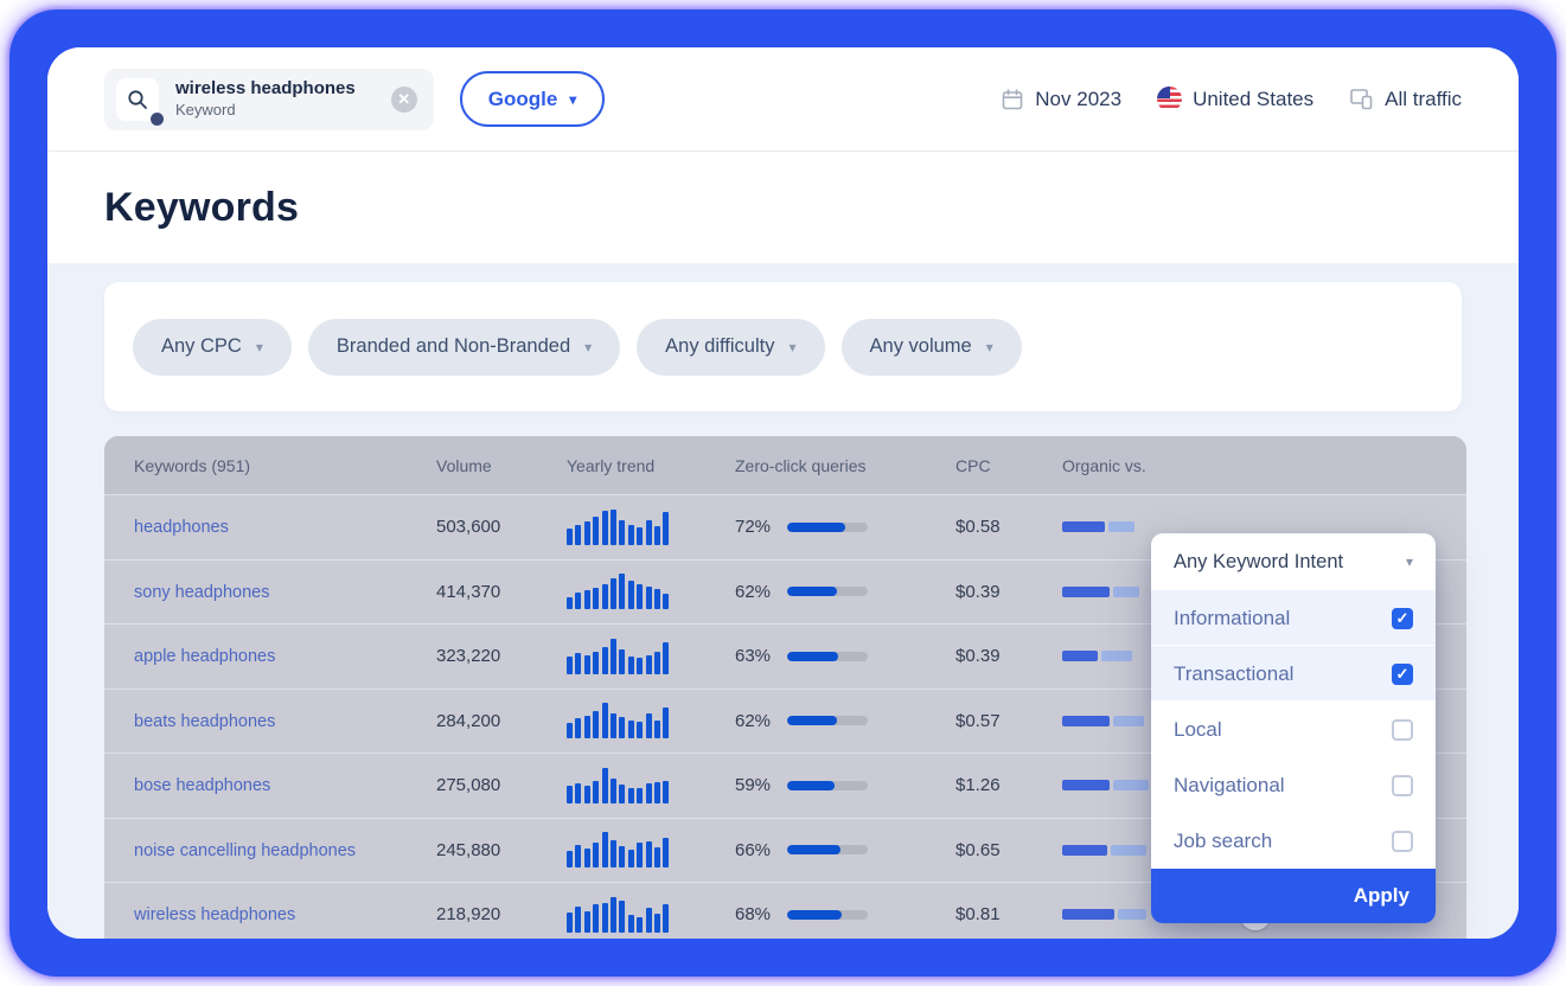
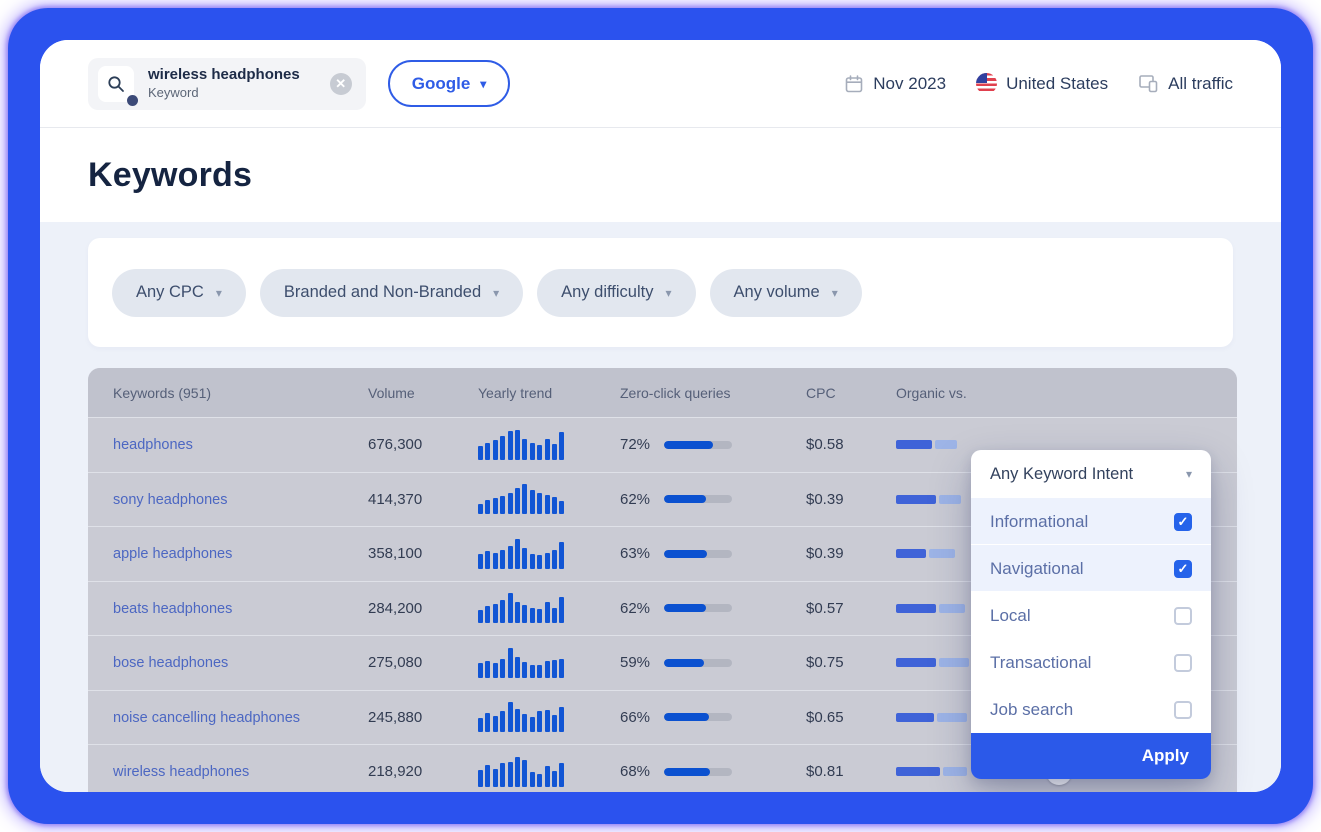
  wireless headphones
  Keyword
  ✕
  Google
  ▾
  Nov 2023
  United States
  All traffic
  Keywords
  Any CPC
  ▾
  Branded and Non-Branded
  ▾
  Any difficulty
  ▾
  Any volume
  ▾
  Keywords (951)
  Volume
  Yearly trend
  Zero-click queries
  CPC
  Organic vs.
  headphones
- 503,600
+ 676,300
  72%
  $0.58
  sony headphones
  414,370
  62%
  $0.39
  apple headphones
- 323,220
+ 358,100
  63%
  $0.39
  beats headphones
  284,200
  62%
  $0.57
  bose headphones
  275,080
  59%
- $1.26
+ $0.75
  noise cancelling headphones
  245,880
  66%
  $0.65
  wireless headphones
  218,920
  68%
  $0.81
  Any Keyword Intent
  ▾
  Informational
  ✓
- Transactional
+ Navigational
  ✓
  Local
- Navigational
+ Transactional
  Job search
  Apply
